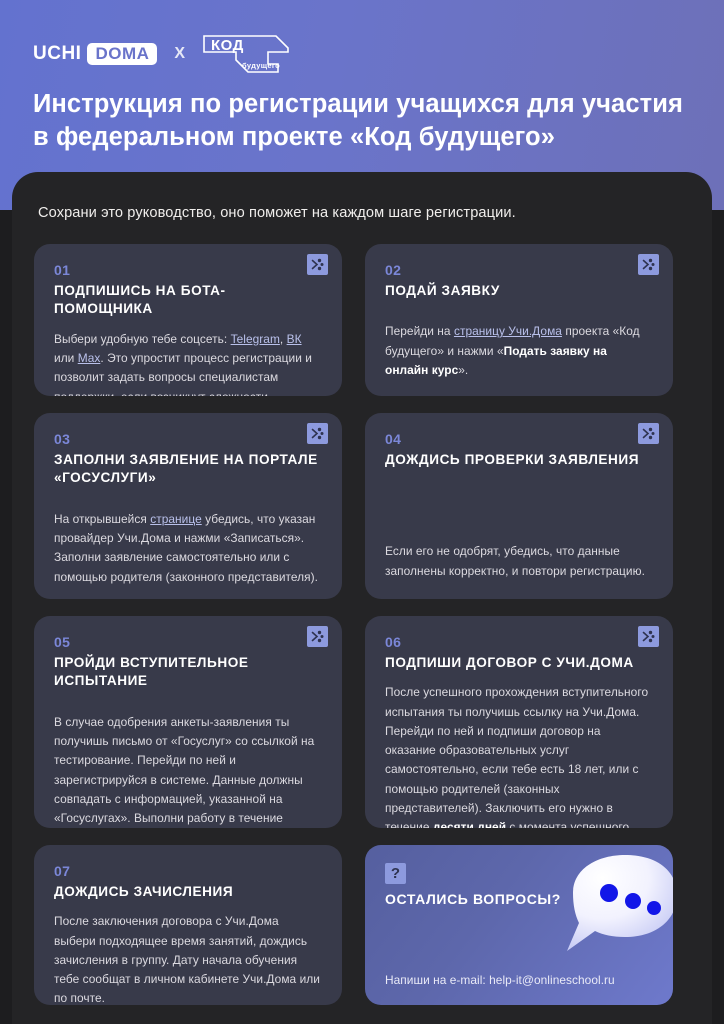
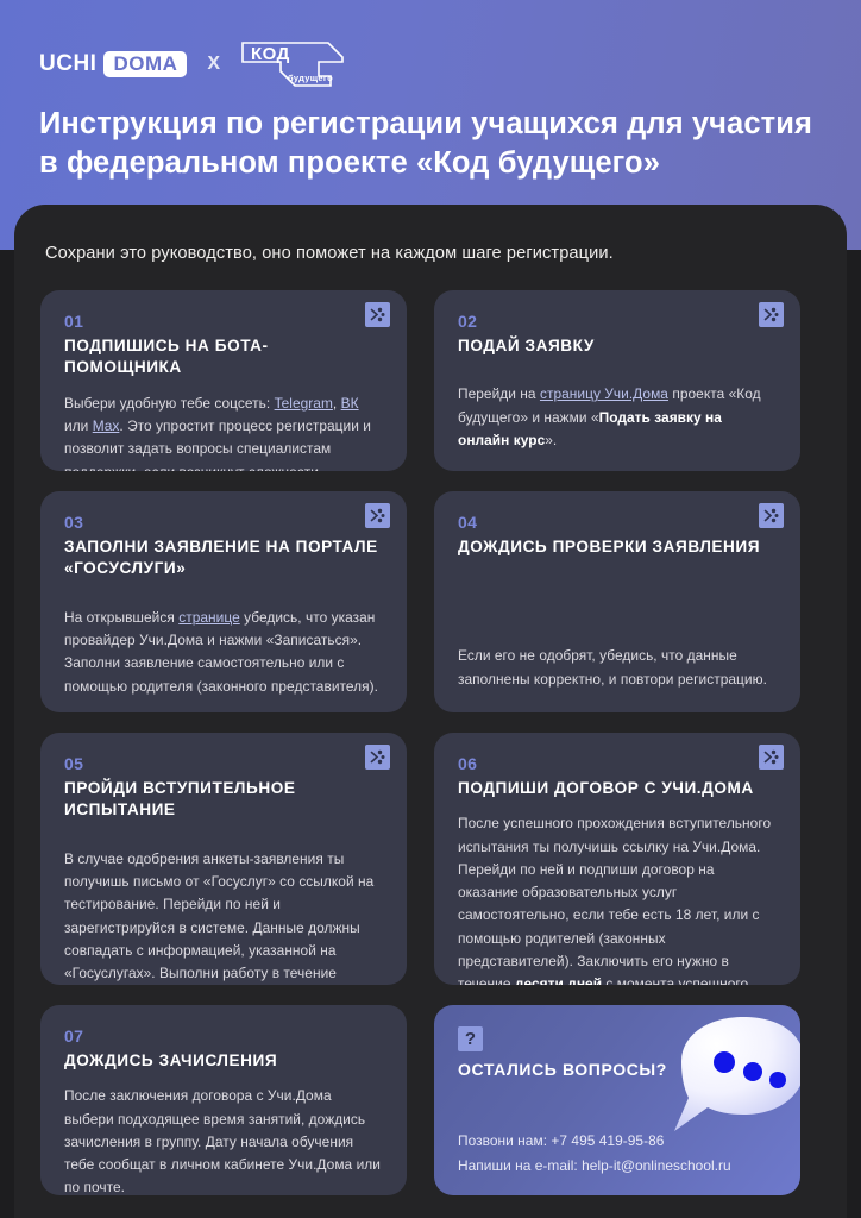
  UCHI
  DOMA
  X
  КОД
  будущего
  Инструкция по регистрации учащихся для участия в федеральном проекте «Код будущего»
  Сохрани это руководство, оно поможет на каждом шаге регистрации.
  01
  ПОДПИШИСЬ НА БОТА-ПОМОЩНИКА
  Выбери удобную тебе соцсеть: Telegram, ВК или Max. Это упростит процесс регистрации и позволит задать вопросы специалистам
  02
  ПОДАЙ ЗАЯВКУ
  Перейди на страницу Учи.Дома проекта «Код будущего» и нажми «Подать заявку на онлайн курс».
  03
  ЗАПОЛНИ ЗАЯВЛЕНИЕ НА ПОРТАЛЕ «ГОСУСЛУГИ»
  На открывшейся странице убедись, что указан провайдер Учи.Дома и нажми «Записаться». Заполни заявление самостоятельно или с помощью родителя (законного представителя).
  04
  ДОЖДИСЬ ПРОВЕРКИ ЗАЯВЛЕНИЯ
  Если его не одобрят, убедись, что данные заполнены корректно, и повтори регистрацию.
  05
  ПРОЙДИ ВСТУПИТЕЛЬНОЕ ИСПЫТАНИЕ
  В случае одобрения анкеты-заявления ты получишь письмо от «Госуслуг» со ссылкой на тестирование. Перейди по ней и зарегистрируйся в системе. Данные должны совпадать с информацией, указанной на «Госуслугах». Выполни работу в течение
  06
  ПОДПИШИ ДОГОВОР С УЧИ.ДОМА
  После успешного прохождения вступительного испытания ты получишь ссылку на Учи.Дома. Перейди по ней и подпиши договор на оказание образовательных услуг самостоятельно, если тебе есть 18 лет, или с помощью родителей (законных представителей). Заключить его нужно в течение десяти дней с момента успешного
  07
  ДОЖДИСЬ ЗАЧИСЛЕНИЯ
  После заключения договора с Учи.Дома выбери подходящее время занятий, дождись зачисления в группу. Дату начала обучения тебе сообщат в личном кабинете Учи.Дома или по почте.
  ?
  ОСТАЛИСЬ ВОПРОСЫ?
+ Позвони нам: +7 495 419-95-86
  Напиши на e-mail: help-it@onlineschool.ru
